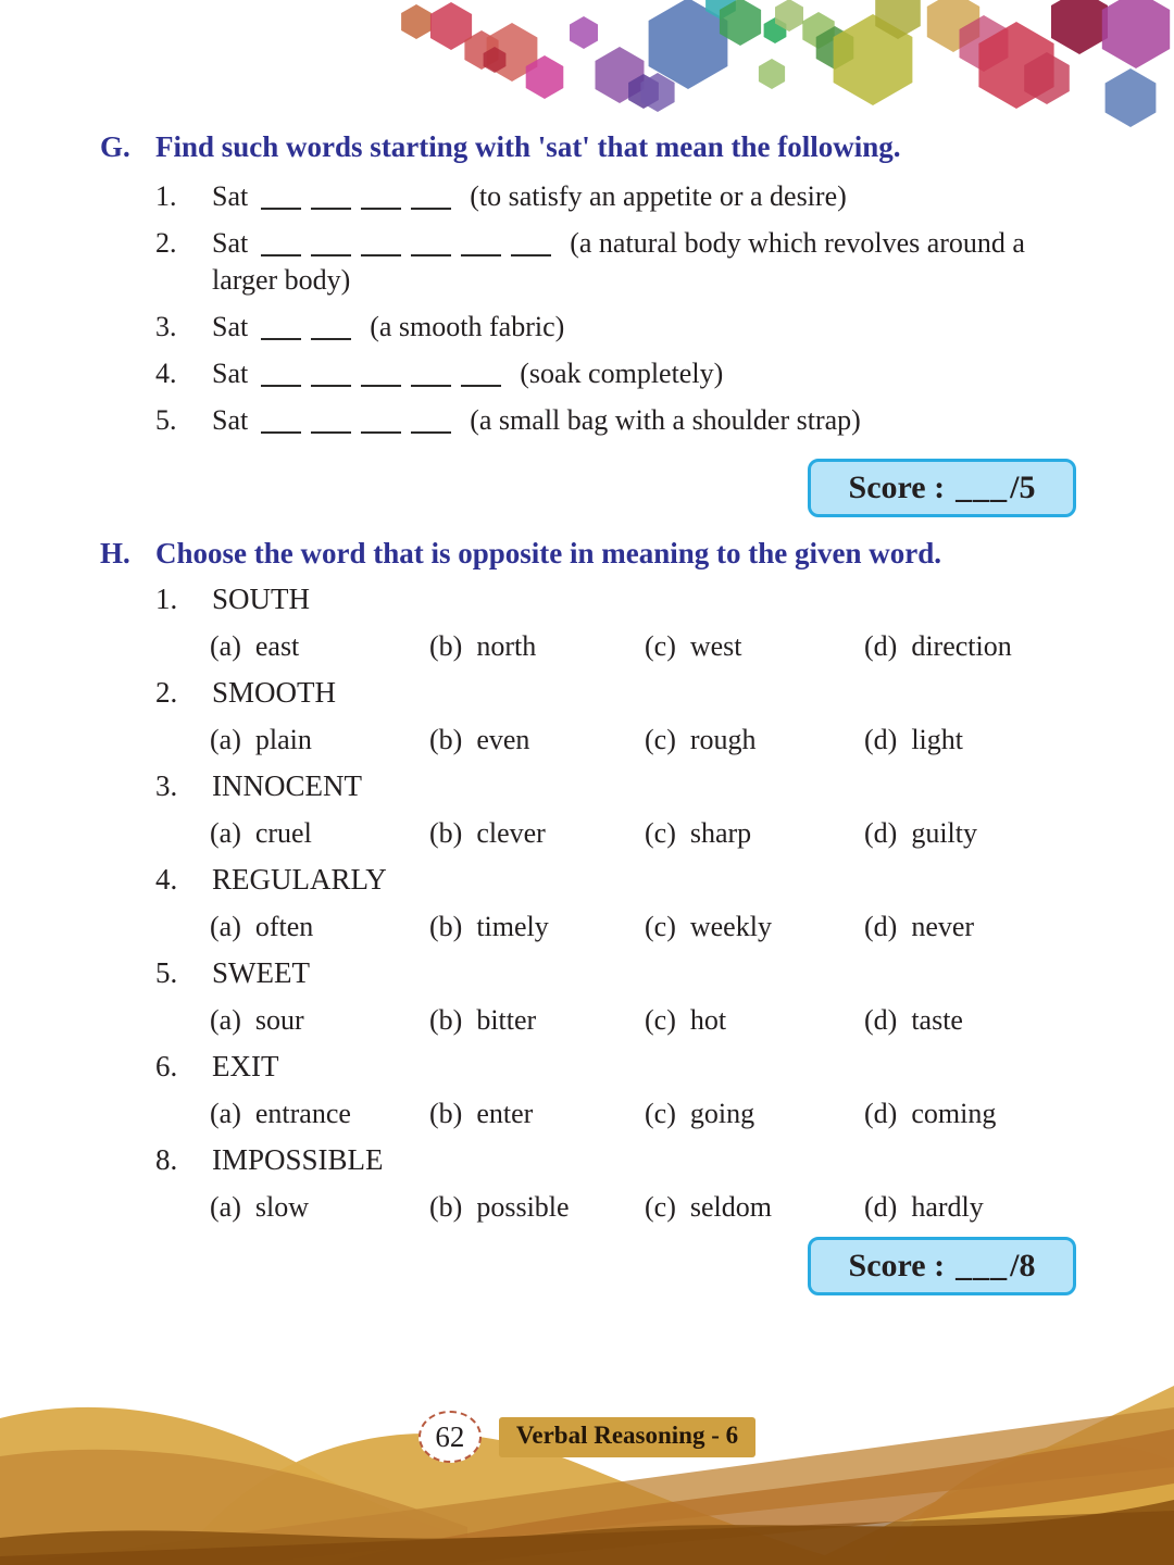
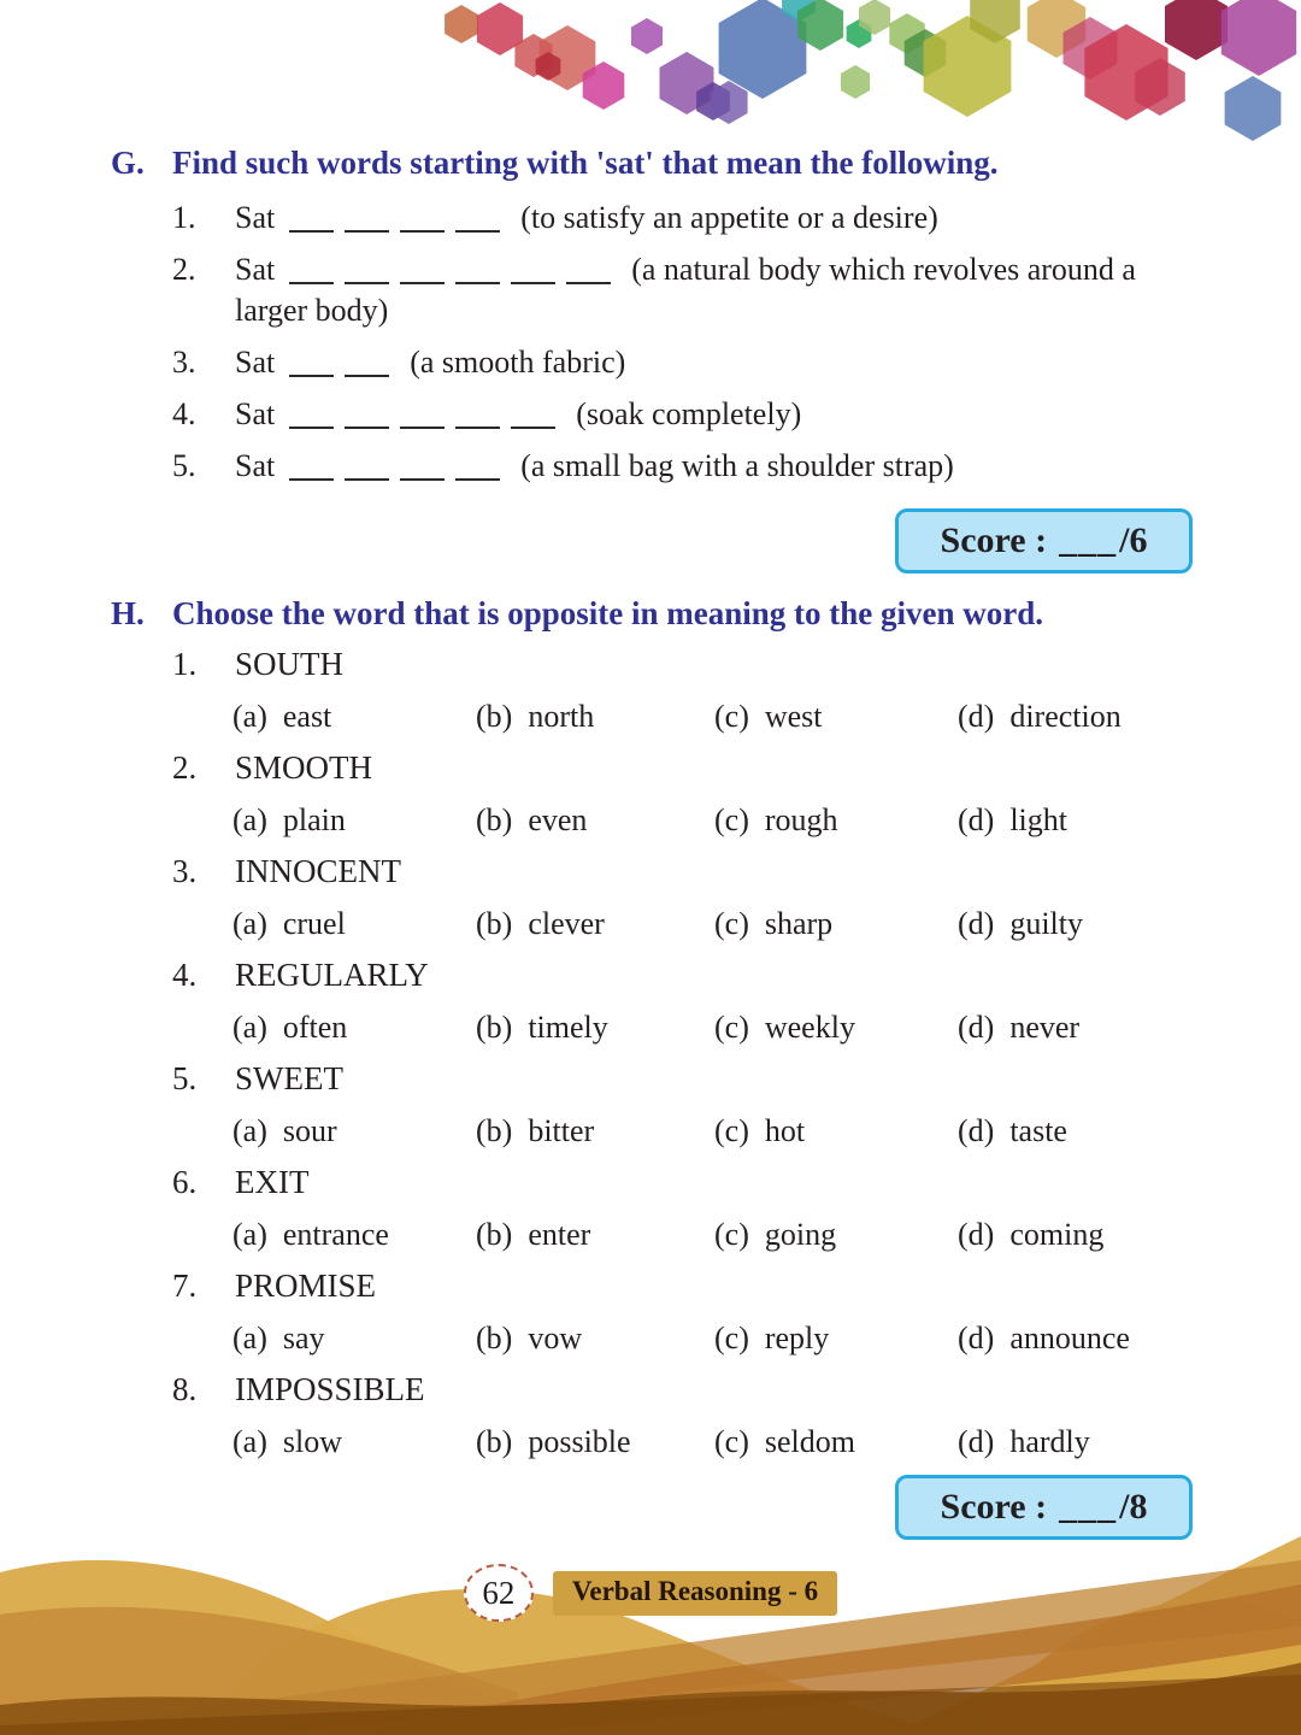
  G.
  Find such words starting with 'sat' that mean the following.
  1.
  Sat (to satisfy an appetite or a desire)
  2.
  Sat (a natural body which revolves around a larger body)
  3.
  Sat (a smooth fabric)
  4.
  Sat (soak completely)
  5.
  Sat (a small bag with a shoulder strap)
  Score :
  ___
- /5
+ /6
  H.
  Choose the word that is opposite in meaning to the given word.
  1.
  SOUTH
  (a) east
  (b) north
  (c) west
  (d) direction
  2.
  SMOOTH
  (a) plain
  (b) even
  (c) rough
  (d) light
  3.
  INNOCENT
  (a) cruel
  (b) clever
  (c) sharp
  (d) guilty
  4.
  REGULARLY
  (a) often
  (b) timely
  (c) weekly
  (d) never
  5.
  SWEET
  (a) sour
  (b) bitter
  (c) hot
  (d) taste
  6.
  EXIT
  (a) entrance
  (b) enter
  (c) going
  (d) coming
+ 7.
+ PROMISE
+ (a) say
+ (b) vow
+ (c) reply
+ (d) announce
  8.
  IMPOSSIBLE
  (a) slow
  (b) possible
  (c) seldom
  (d) hardly
  Score :
  ___
  /8
  62
  Verbal Reasoning - 6
